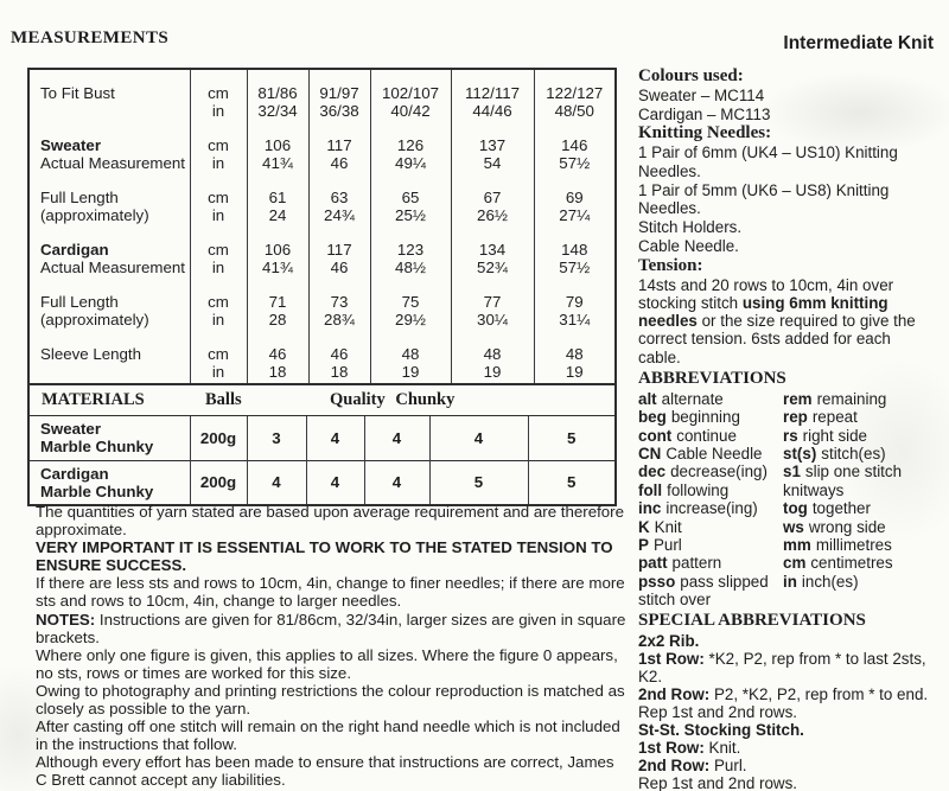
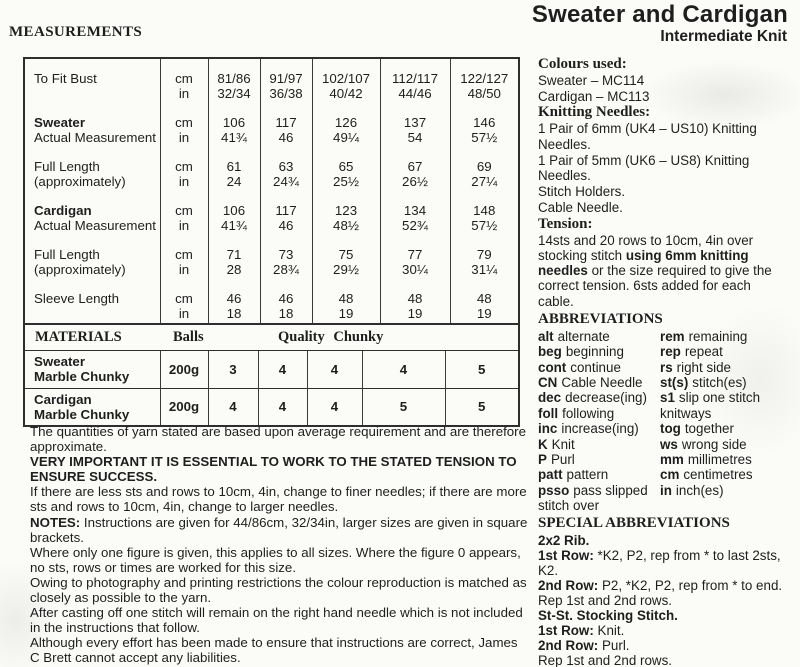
+ Sweater and Cardigan
  Intermediate Knit
  MEASUREMENTS
  To Fit Bust	cmin	81/8632/34	91/9736/38	102/10740/42	112/11744/46	122/12748/50
  SweaterActual Measurement	cmin	10641¾	11746	12649¼	13754	14657½
  Full Length(approximately)	cmin	6124	6324¾	6525½	6726½	6927¼
  CardiganActual Measurement	cmin	10641¾	11746	12348½	13452¾	14857½
  Full Length(approximately)	cmin	7128	7328¾	7529½	7730¼	7931¼
  Sleeve Length	cmin	4618	4618	4819	4819	4819
  MATERIALS
  Balls
  Quality Chunky
  SweaterMarble Chunky	200g	3	4	4	4	5
  CardiganMarble Chunky	200g	4	4	4	5	5
  The quantities of yarn stated are based upon average requirement and are therefore approximate.
  VERY IMPORTANT IT IS ESSENTIAL TO WORK TO THE STATED TENSION TO ENSURE SUCCESS.
  If there are less sts and rows to 10cm, 4in, change to finer needles; if there are more sts and rows to 10cm, 4in, change to larger needles.
- NOTES: Instructions are given for 81/86cm, 32/34in, larger sizes are given in square brackets.
+ NOTES: Instructions are given for 44/86cm, 32/34in, larger sizes are given in square brackets.
  Where only one figure is given, this applies to all sizes. Where the figure 0 appears, no sts, rows or times are worked for this size.
  Owing to photography and printing restrictions the colour reproduction is matched as closely as possible to the yarn.
  After casting off one stitch will remain on the right hand needle which is not included in the instructions that follow.
  Although every effort has been made to ensure that instructions are correct, James C Brett cannot accept any liabilities.
  Colours used:
  Sweater – MC114
  Cardigan – MC113
  Knitting Needles:
  1 Pair of 6mm (UK4 – US10) Knitting Needles.
  1 Pair of 5mm (UK6 – US8) Knitting Needles.
  Stitch Holders.
  Cable Needle.
  Tension:
  14sts and 20 rows to 10cm, 4in over stocking stitch using 6mm knitting needles or the size required to give the correct tension. 6sts added for each cable.
  ABBREVIATIONS
  alt alternate
  beg beginning
  cont continue
  CN Cable Needle
  dec decrease(ing)
  foll following
  inc increase(ing)
  K Knit
  P Purl
  patt pattern
  psso pass slipped stitch over
  rem remaining
  rep repeat
  rs right side
  st(s) stitch(es)
  s1 slip one stitch knitways
  tog together
  ws wrong side
  mm millimetres
  cm centimetres
  in inch(es)
  SPECIAL ABBREVIATIONS
  2x2 Rib.
  1st Row: *K2, P2, rep from * to last 2sts, K2.
  2nd Row: P2, *K2, P2, rep from * to end.
  Rep 1st and 2nd rows.
  St-St. Stocking Stitch.
  1st Row: Knit.
  2nd Row: Purl.
  Rep 1st and 2nd rows.
